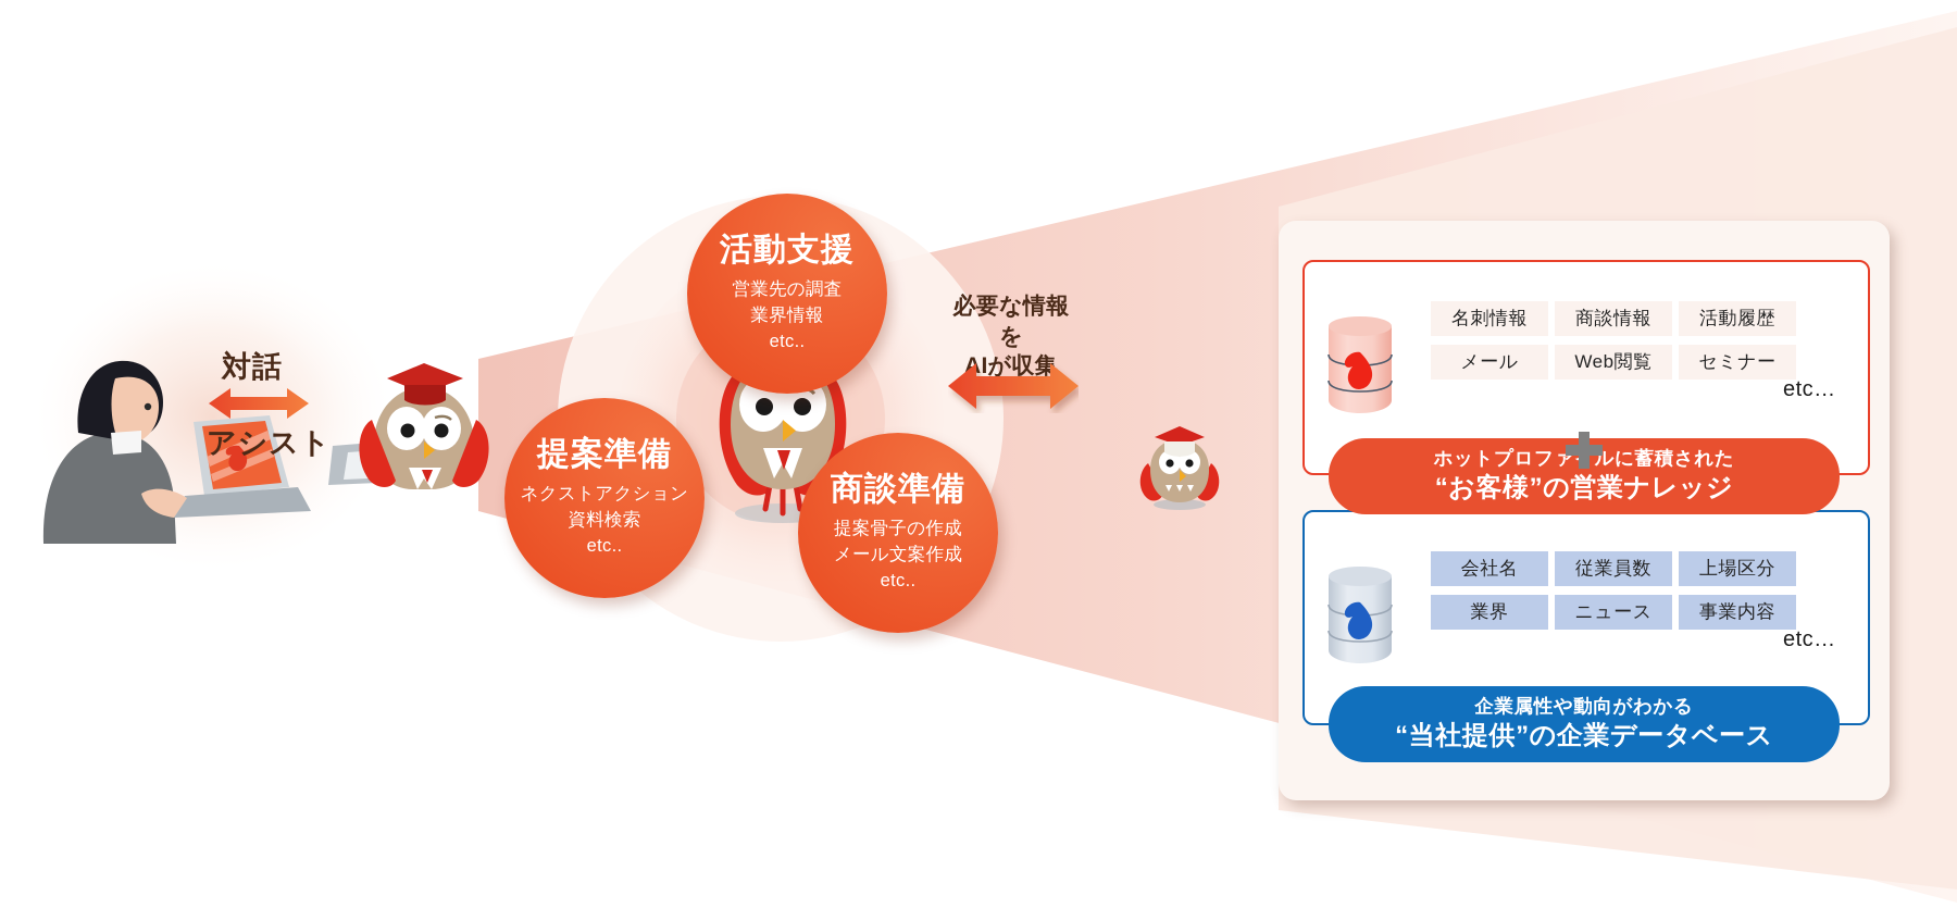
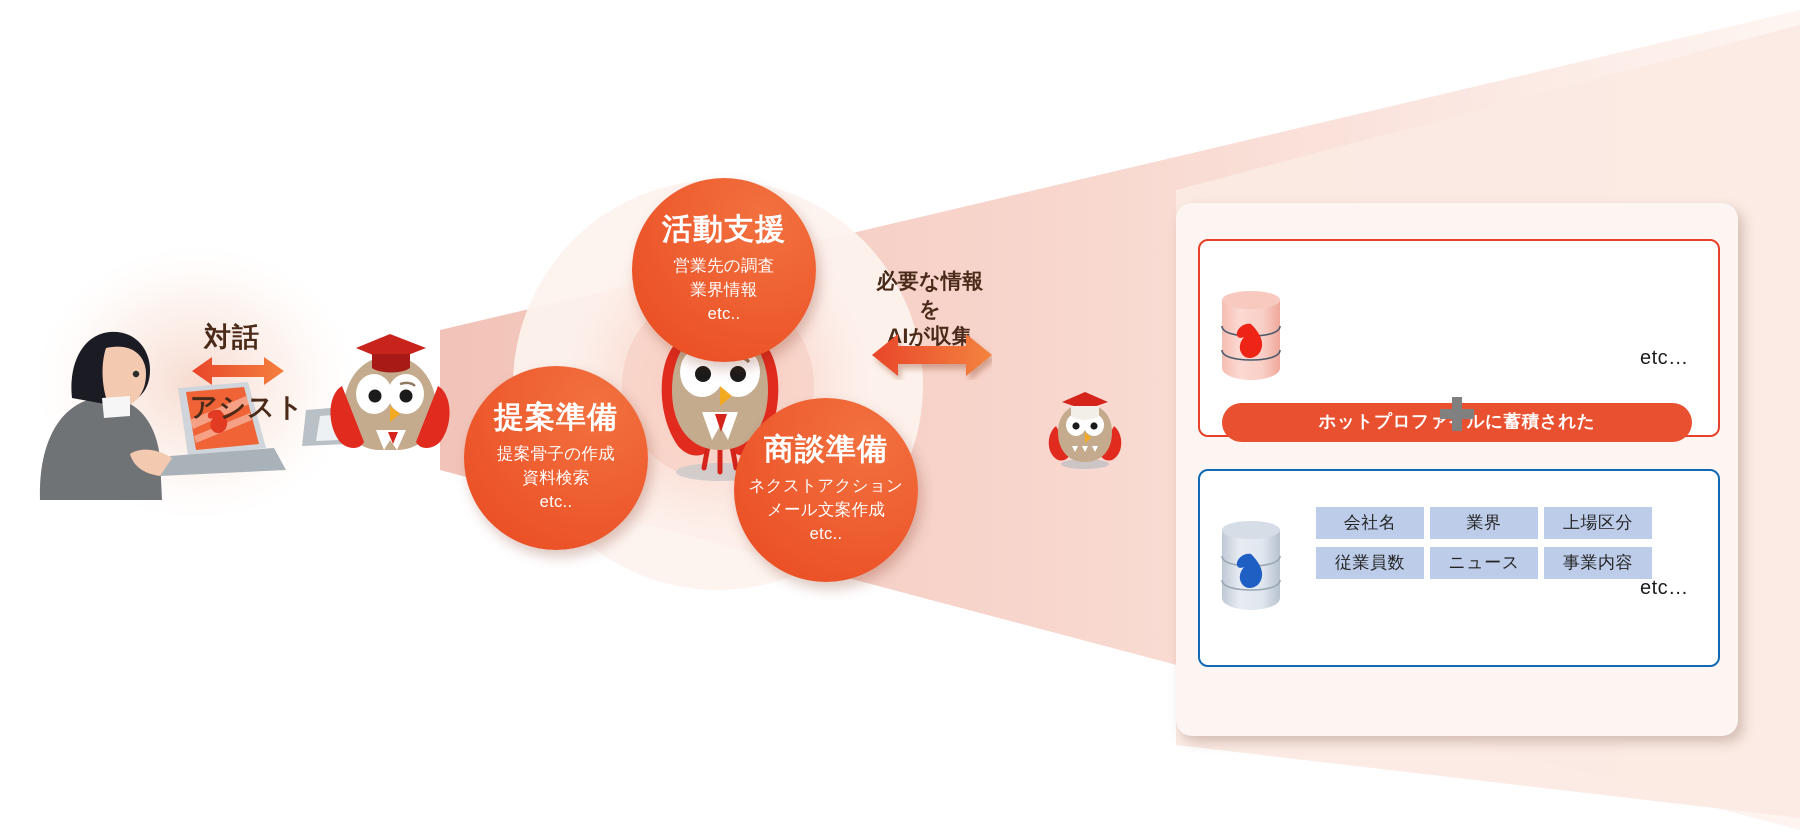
  対話
  アシスト
  活動支援
  営業先の調査
  業界情報
  etc..
  提案準備
- ネクストアクション
+ 提案骨子の作成
  資料検索
  etc..
  商談準備
- 提案骨子の作成
+ ネクストアクション
  メール文案作成
  etc..
  必要な情報を
  Iが収集
  ホットプロファルに蓄積された
- “お客様”の営業ナレッジ
- 企業属性や動向がわかる
- “当社提供”の企業データベース
- 名刺情報
- 商談情報
- 活動履歴
- メール
- Web閲覧
- セミナー
  etc…
  会社名
- 従業員数
+ 業界
  上場区分
- 業界
+ 従業員数
  ニュース
  事業内容
  etc…
